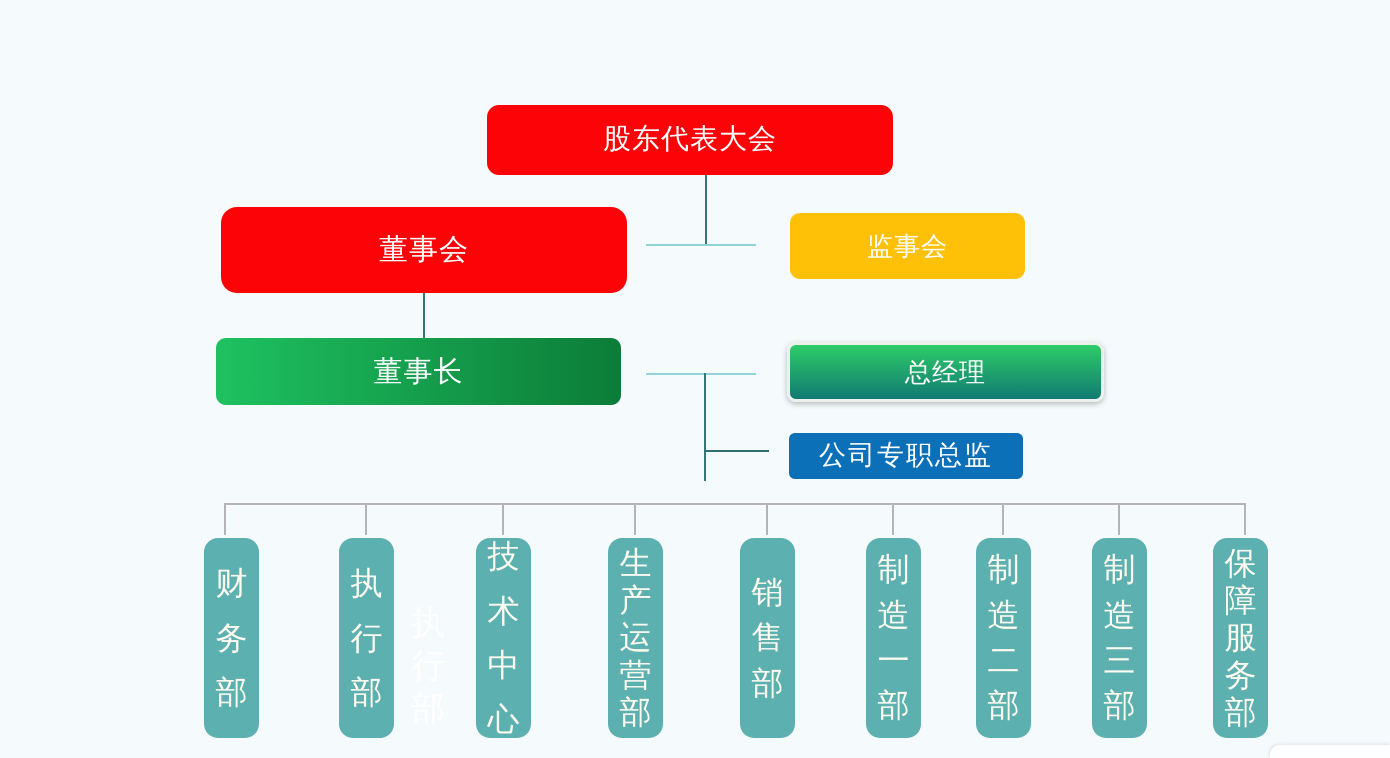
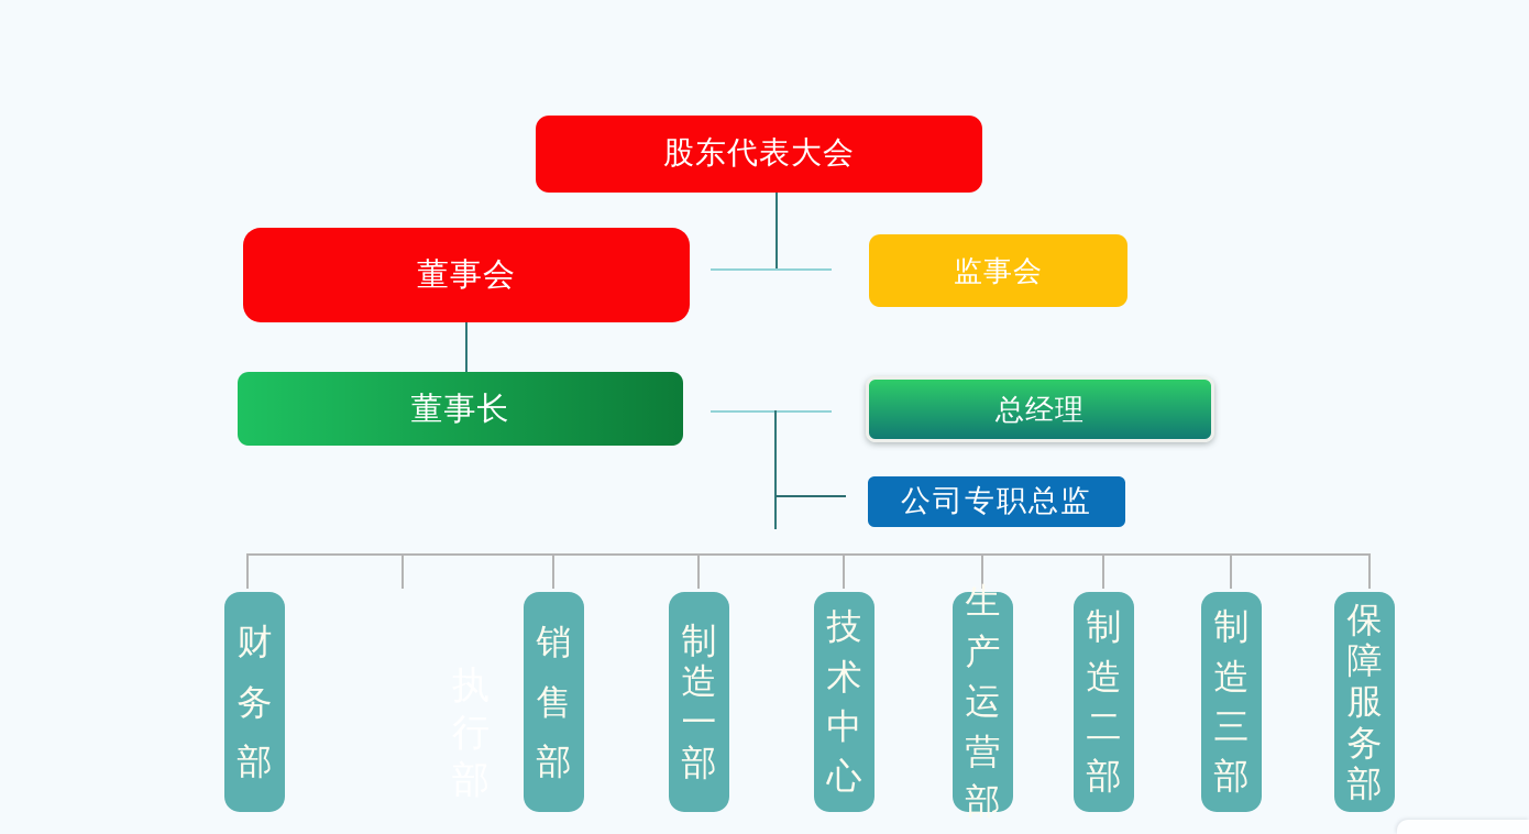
  股东代表大会
  董事会
  监事会
  董事长
  总经理
  公司专职总监
  财务部
- 执行部
- 技术中心
+ 销售部
- 生产运营部
+ 制造一部
- 销售部
+ 技术中心
- 制造一部
+ 生产运营部
  制造二部
  制造三部
  保障服务部
